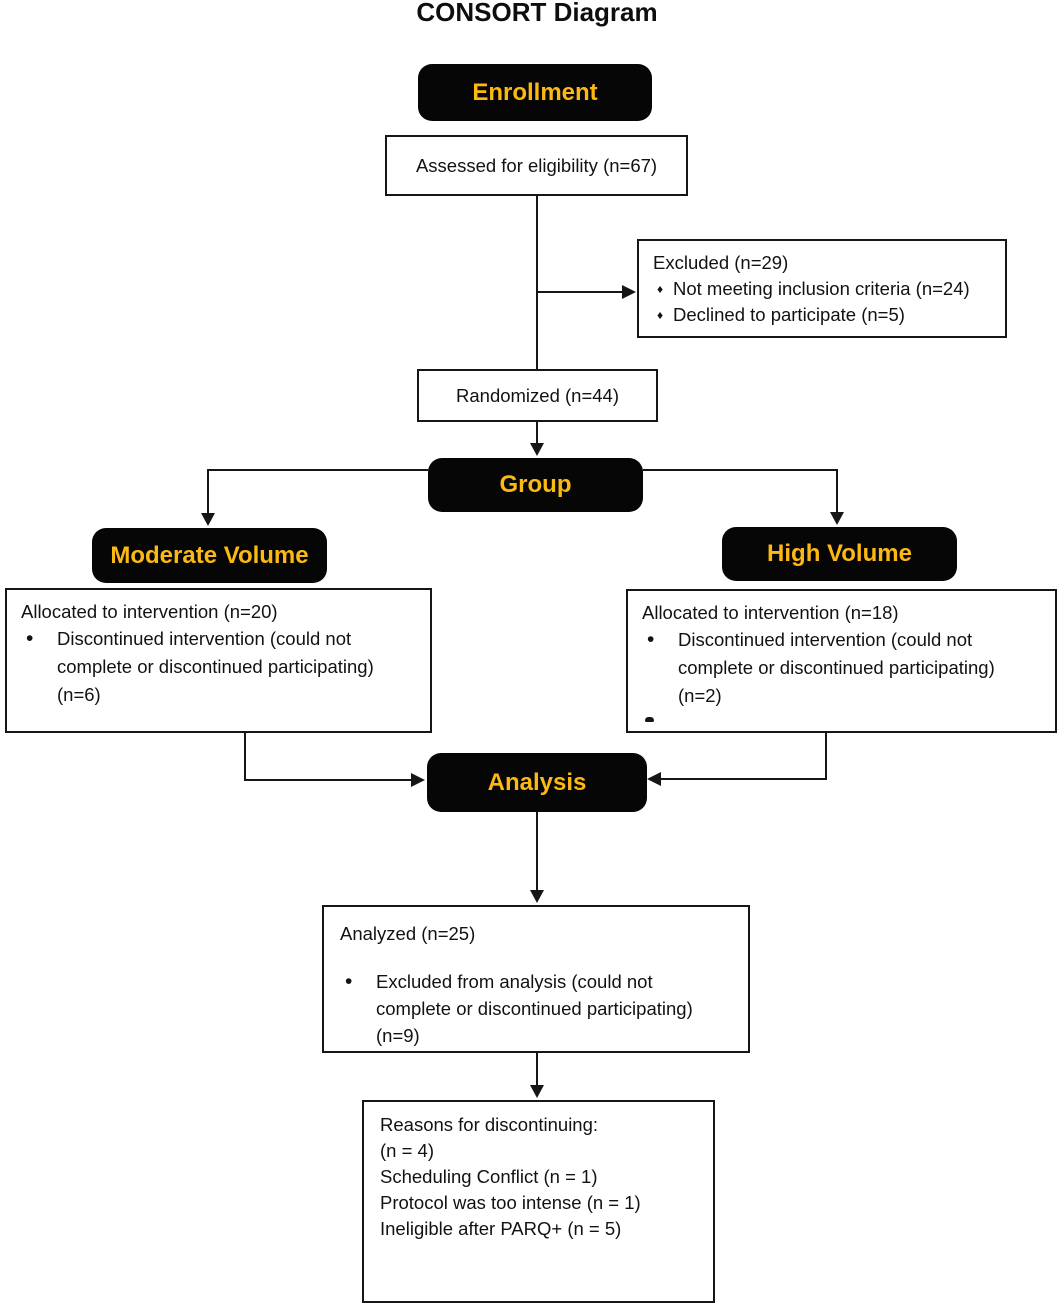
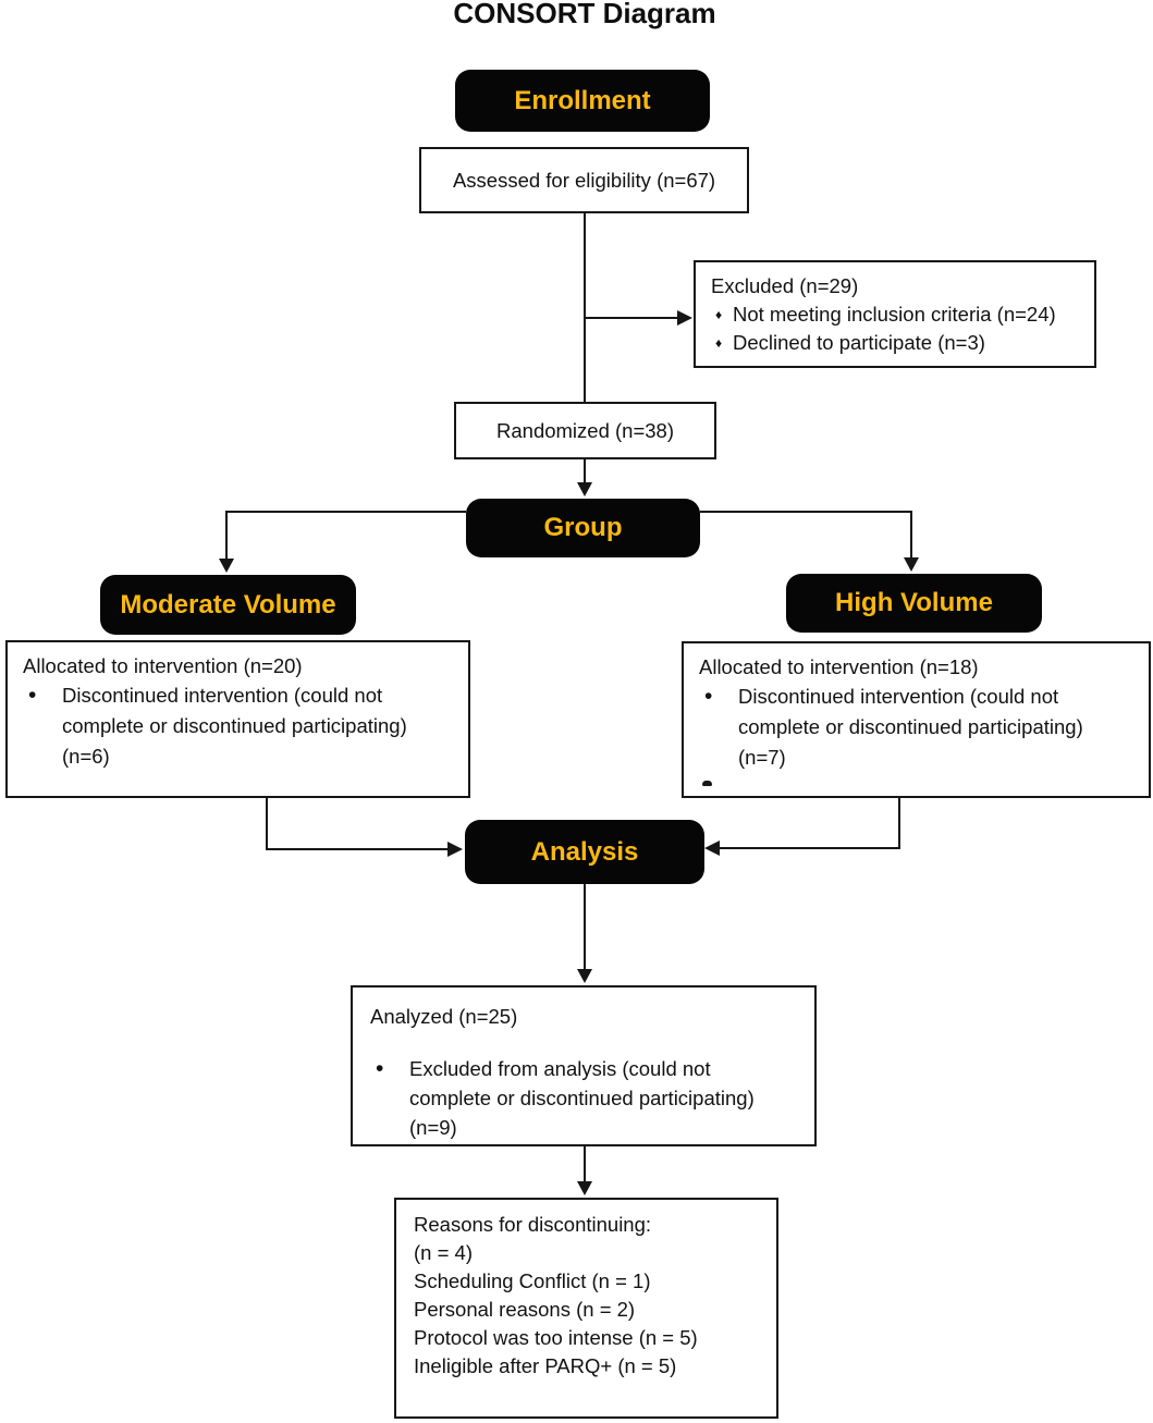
  CONSORT Diagram
  Enrollment
  Assessed for eligibility (n=67)
  Excluded (n=29)
  ♦
  Not meeting inclusion criteria (n=24)
  ♦
- Declined to participate (n=5)
+ Declined to participate (n=3)
- Randomized (n=44)
+ Randomized (n=38)
  Group
  Moderate Volume
  High Volume
  Allocated to intervention (n=20)
  •
  Discontinued intervention (could not
  complete or discontinued participating)
  (n=6)
  Allocated to intervention (n=18)
  •
  Discontinued intervention (could not
  complete or discontinued participating)
- (n=2)
+ (n=7)
  Analysis
  Analyzed (n=25)
  •
  Excluded from analysis (could not
  complete or discontinued participating)
  (n=9)
  Reasons for discontinuing:
  (n = 4)
  Scheduling Conflict (n = 1)
+ Personal reasons (n = 2)
- Protocol was too intense (n = 1)
+ Protocol was too intense (n = 5)
  Ineligible after PARQ+ (n = 5)
